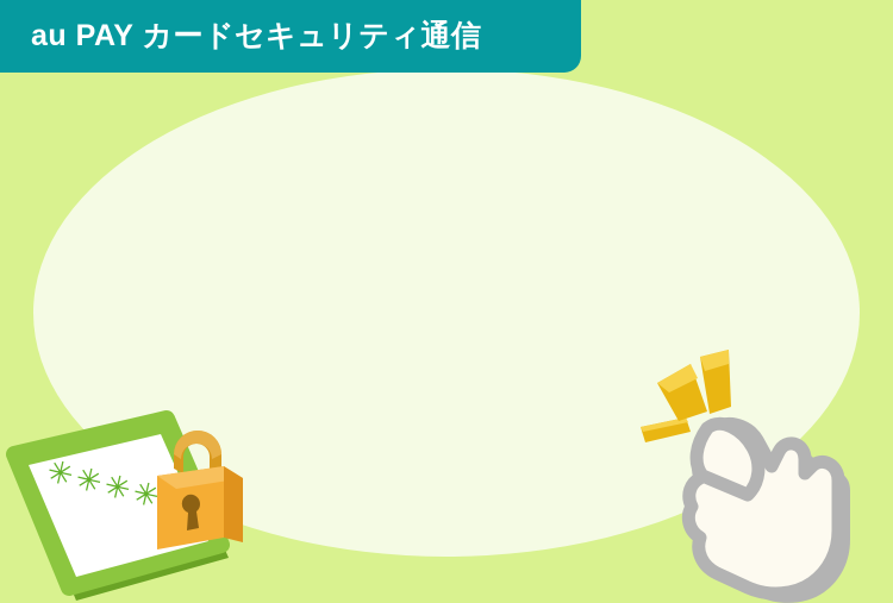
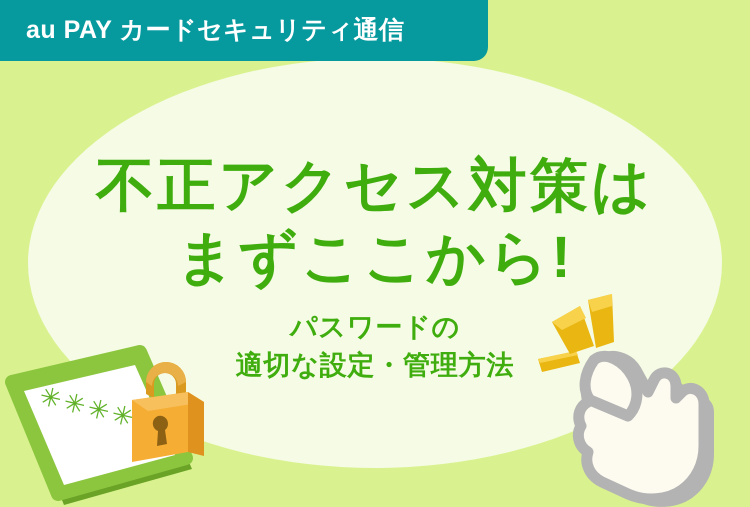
  au PAY カードセキュリティ通信
+ 不正アクセス対策は
+ まずここから!
+ パスワードの
+ 適切な設定・管理方法
